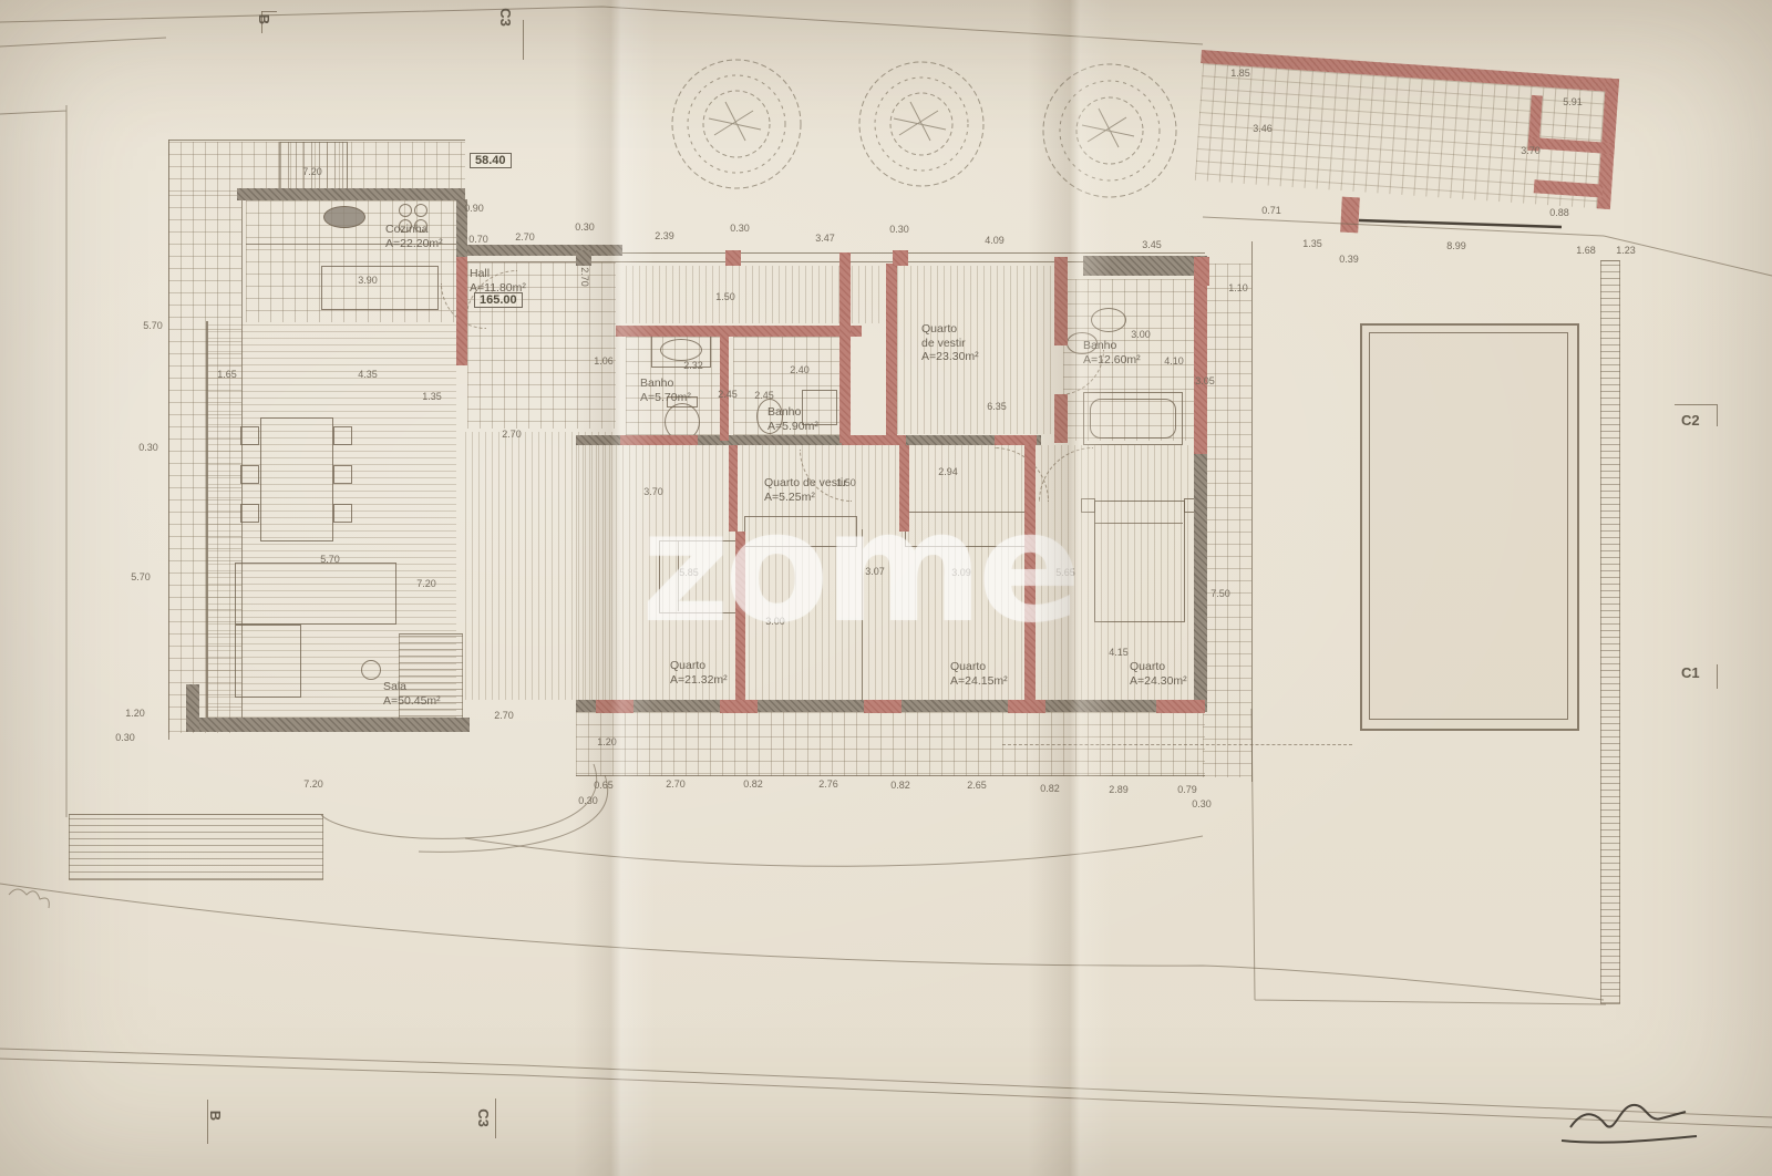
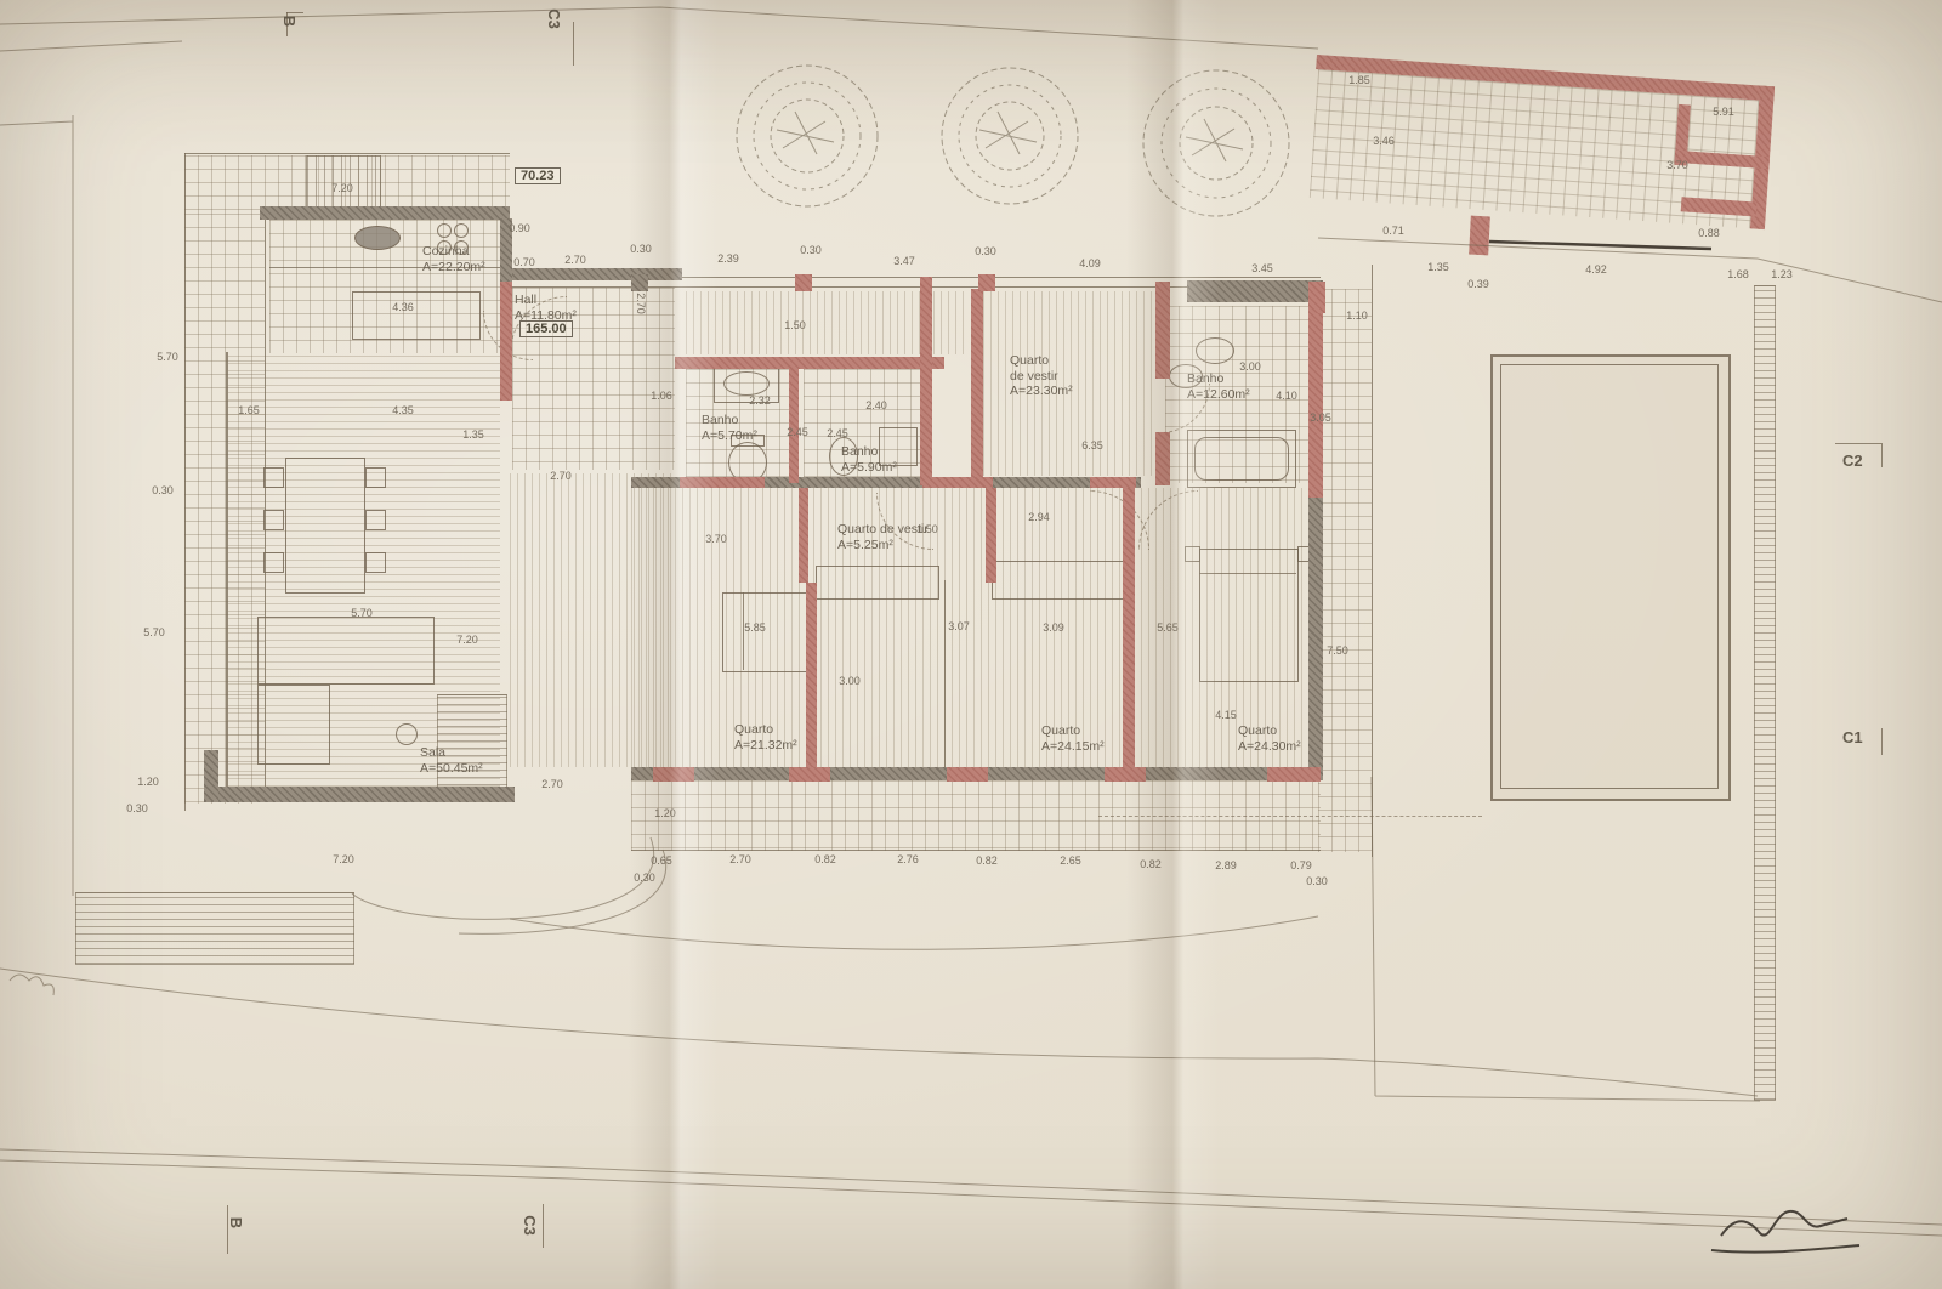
  C2
  C1
  Cozinha
  A=22.20m²
  Hall
  A=11.80m²
  5.70m²
  Banho
  A=5.90m²
  Quarto
  de vestir
  A=23.30m²
  Quarto de vestir
  A=5.25m²
  Quarto
  A=21.32m²
  Quarto
  A=24.15m²
  Quarto
  A=24.30m²
  Sala
  A=50.45m²
- 58.40
+ 70.23
  165.00
  0.90
  0.70
  2.70
  2.39
  0.30
  3.47
  0.30
  4.09
  3.45
  1.10
  7.20
  5.70
  0.30
  5.70
  1.20
  0.30
- 3.90
+ 4.36
  1.65
  4.35
  1.35
  5.70
  7.20
  2.70
  2.70
  1.50
  2.32
  2.40
  2.45
  2.45
  3.00
  4.10
  3.05
  6.35
  2.94
  1.50
  5.85
  3.00
  3.07
  3.09
  .15
  7.50
  7.20
  2.70
  0.82
  2.76
  0.82
  2.65
  .89
  0.79
  0.30
  1.85
  3.46
  5.91
  3.70
  0.71
  0.88
  1.35
- 8.99
+ 4.92
  1.68
  0.39
  1.23
- zome
